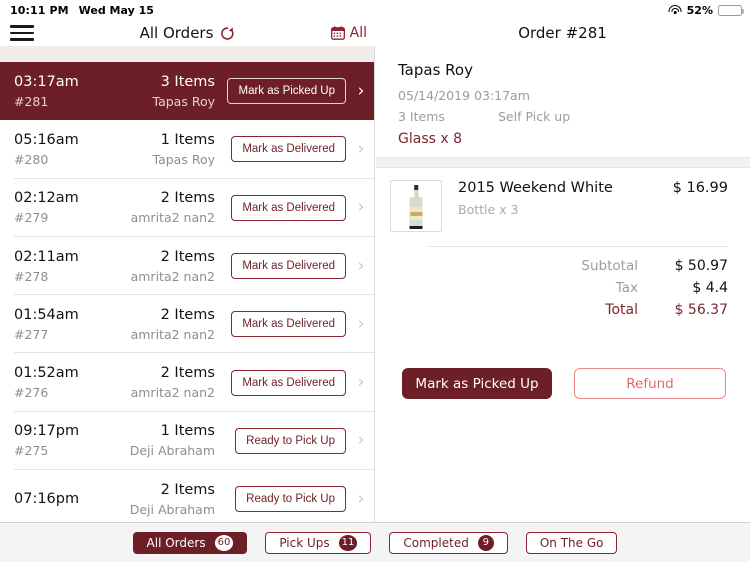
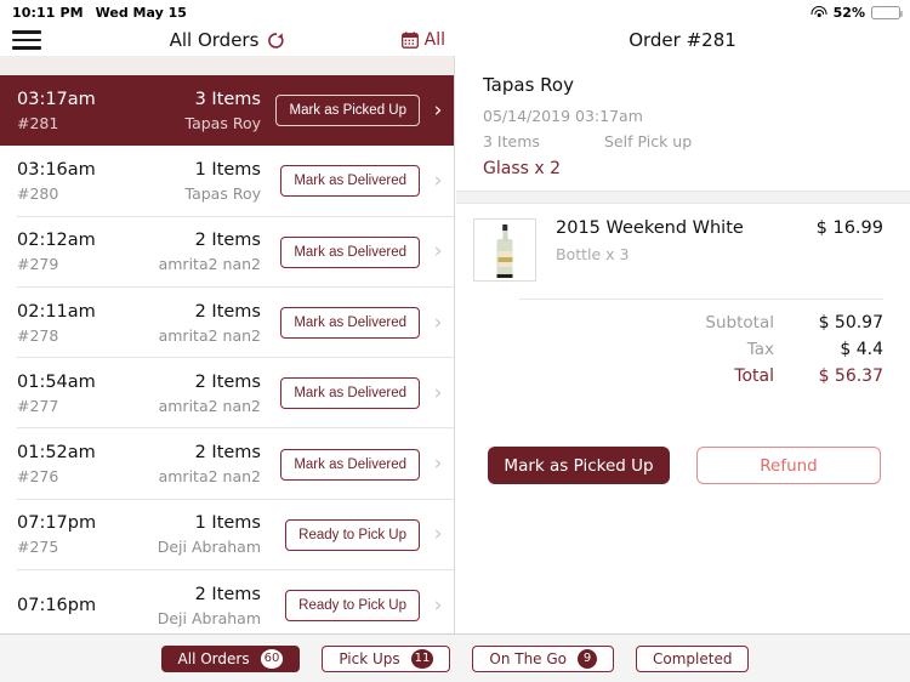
  10:11 PM
  Wed May 15
  52%
  ⚡
  All Orders
  All
  Order #281
  03:17am
  #281
  3 Items
  Tapas Roy
  Mark as Picked Up
  ›
- 05:16am
+ 03:16am
  #280
  1 Items
  Tapas Roy
  Mark as Delivered
  ›
  02:12am
  #279
  2 Items
  amrita2 nan2
  Mark as Delivered
  ›
  02:11am
  #278
  2 Items
  amrita2 nan2
  Mark as Delivered
  ›
  01:54am
  #277
  2 Items
  amrita2 nan2
  Mark as Delivered
  ›
  01:52am
  #276
  2 Items
  amrita2 nan2
  Mark as Delivered
  ›
- 09:17pm
+ 07:17pm
  #275
  1 Items
  Deji Abraham
  Ready to Pick Up
  ›
  07:16pm
  2 Items
  Deji Abraham
  Ready to Pick Up
  ›
  Tapas Roy
  05/14/2019 03:17am
  3 Items
  Self Pick up
- Glass x 8
+ Glass x 2
  2015 Weekend White
  $ 16.99
  Bottle x 3
  Subtotal
  $ 50.97
  Tax
  $ 4.4
  Total
  $ 56.37
  Mark as Picked Up
  Refund
  All Orders
  60
  Pick Ups
  11
- Completed
+ On The Go
  9
- On The Go
+ Completed
